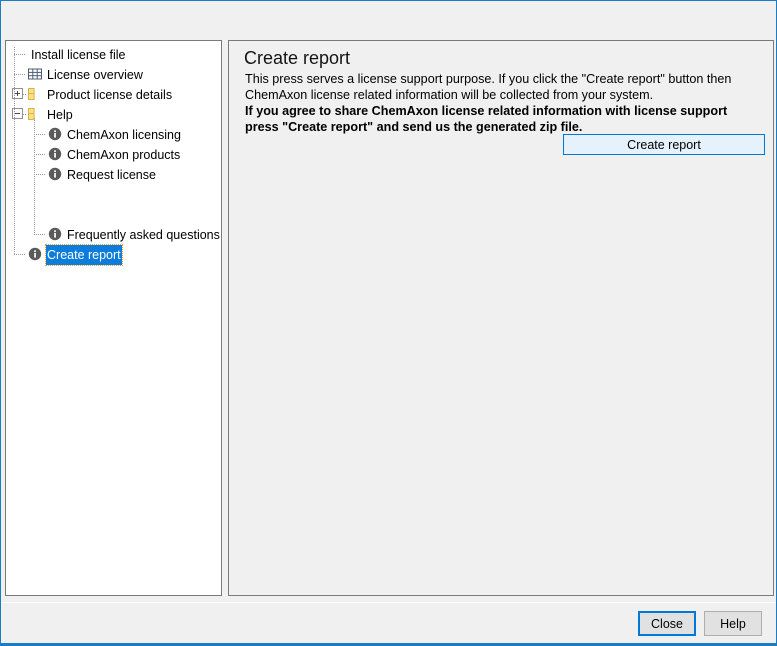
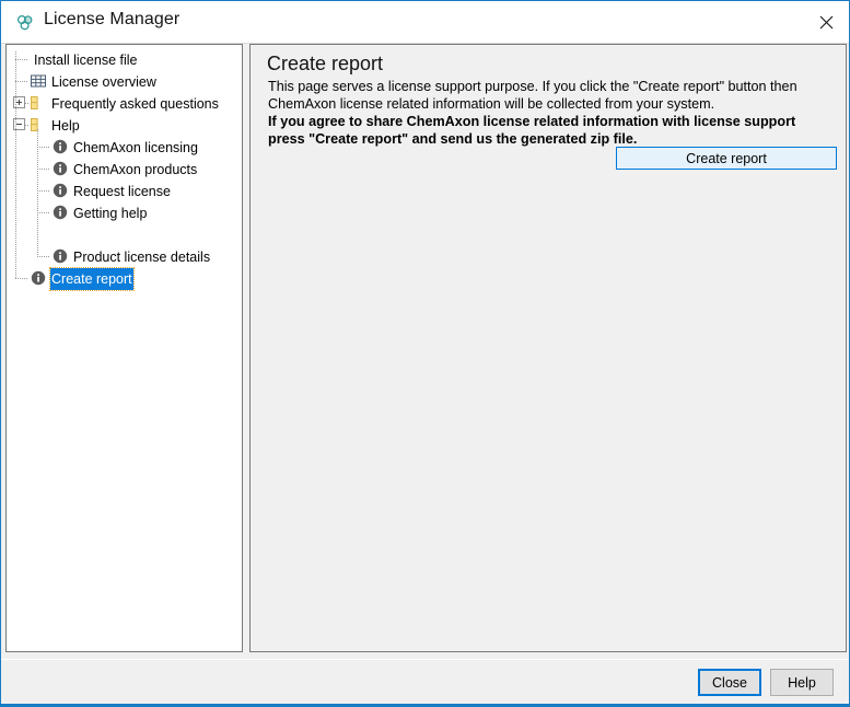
+ License Manager
  Install license file
  License overview
- Product license details
+ Frequently asked questions
  Help
  ChemAxon licensing
  ChemAxon products
  Request license
+ Getting help
- Frequently asked questions
+ Product license details
  Create report
  Create report
- This press serves a license support purpose. If you click the "Create report" button then ChemAxon license related information will be collected from your system.
+ This page serves a license support purpose. If you click the "Create report" button then ChemAxon license related information will be collected from your system.
  If you agree to share ChemAxon license related information with license support press "Create report" and send us the generated zip file.
  Create report
  Close
  Help
